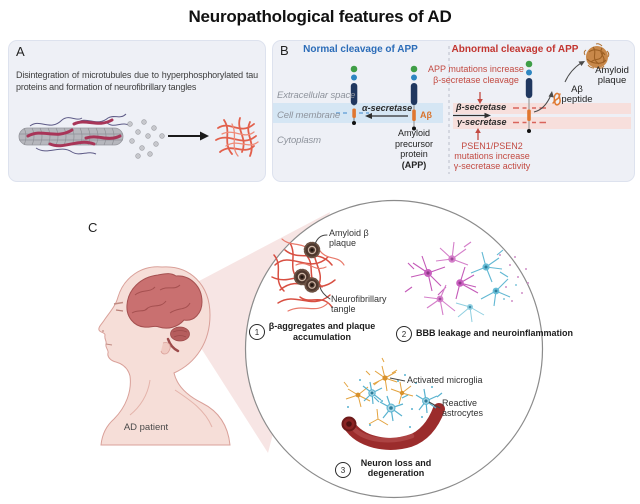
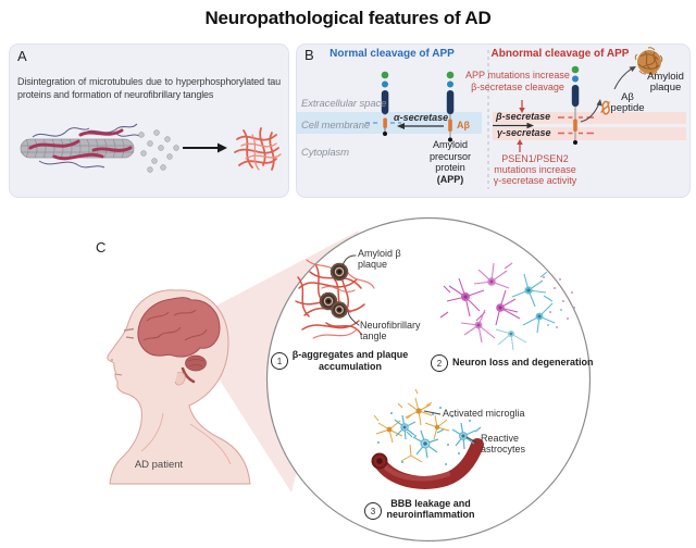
  Neuropathological features of AD
  A
  Disintegration of microtubules due to hyperphosphorylated tau proteins and formation of neurofibrillary tangles
  B
  Normal cleavage of APP
  Abnormal cleavage of APP
  Extracellular space
  Cell membrane
  Cytoplasm
  α-secretase
  Aβ
  Amyloid
  precursor
  protein
  (APP)
  APP mutations increase
  β-secretase cleavage
  β-secretase
  γ-secretase
  PSEN1/PSEN2
  mutations increase
  γ-secretase activity
  Aβ
  peptide
  Amyloid
  plaque
  C
  Amyloid β
  plaque
  Neurofibrillary
  tangle
  Activated microglia
  Reactive
  astrocytes
  1
  β-aggregates and plaque accumulation
  2
- BBB leakage and neuroinflammation
+ Neuron loss and degeneration
  3
- Neuron loss and degeneration
+ BBB leakage and neuroinflammation
  AD patient
